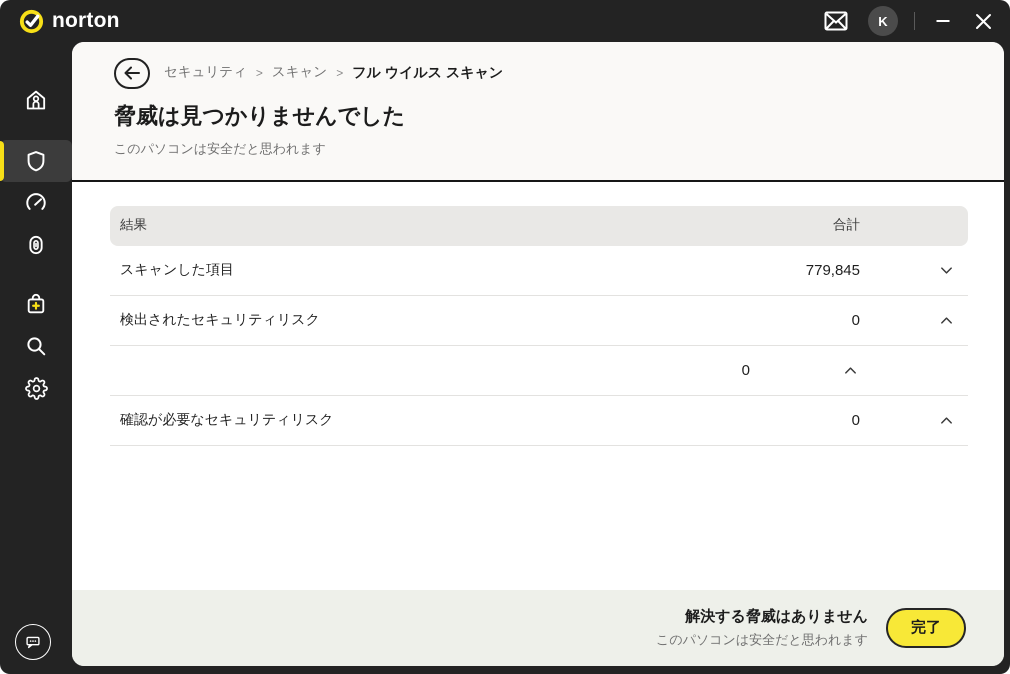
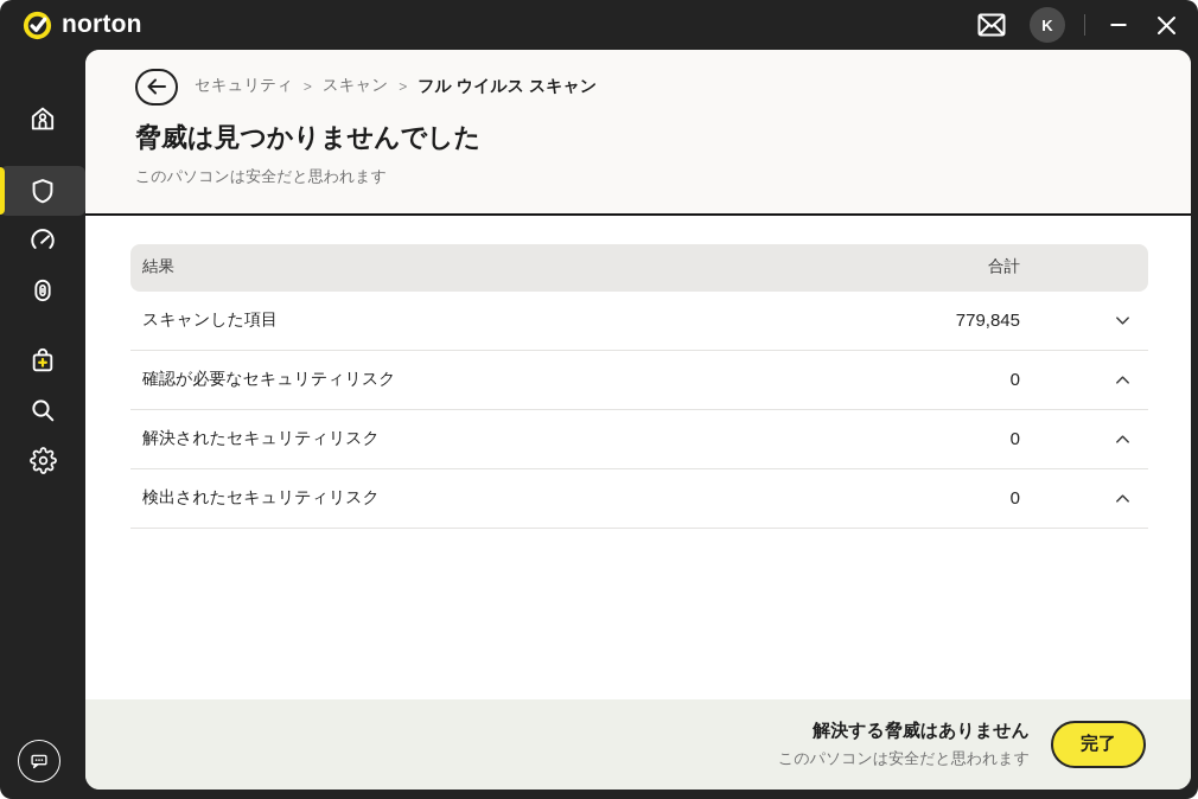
  norton
  K
  セキュリティ
  >
  スキャン
  >
  フル ウイルス スキャン
  脅威は見つかりませんでした
  このパソコンは安全だと思われます
  結果
  合計
  スキャンした項目
  779,845
- 検出されたセキュリティリスク
+ 確認が必要なセキュリティリスク
  0
+ 解決されたセキュリティリスク
  0
- 確認が必要なセキュリティリスク
+ 検出されたセキュリティリスク
  0
  解決する脅威はありません
  このパソコンは安全だと思われます
  完了
